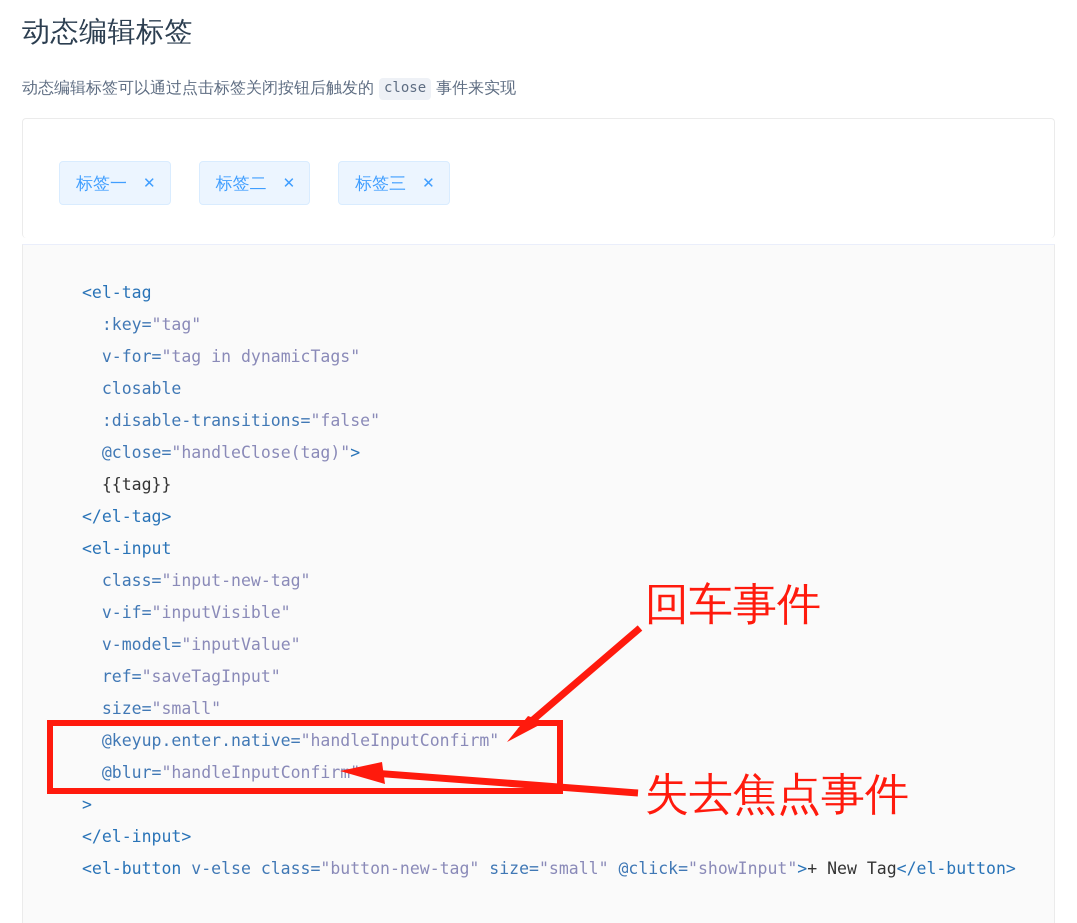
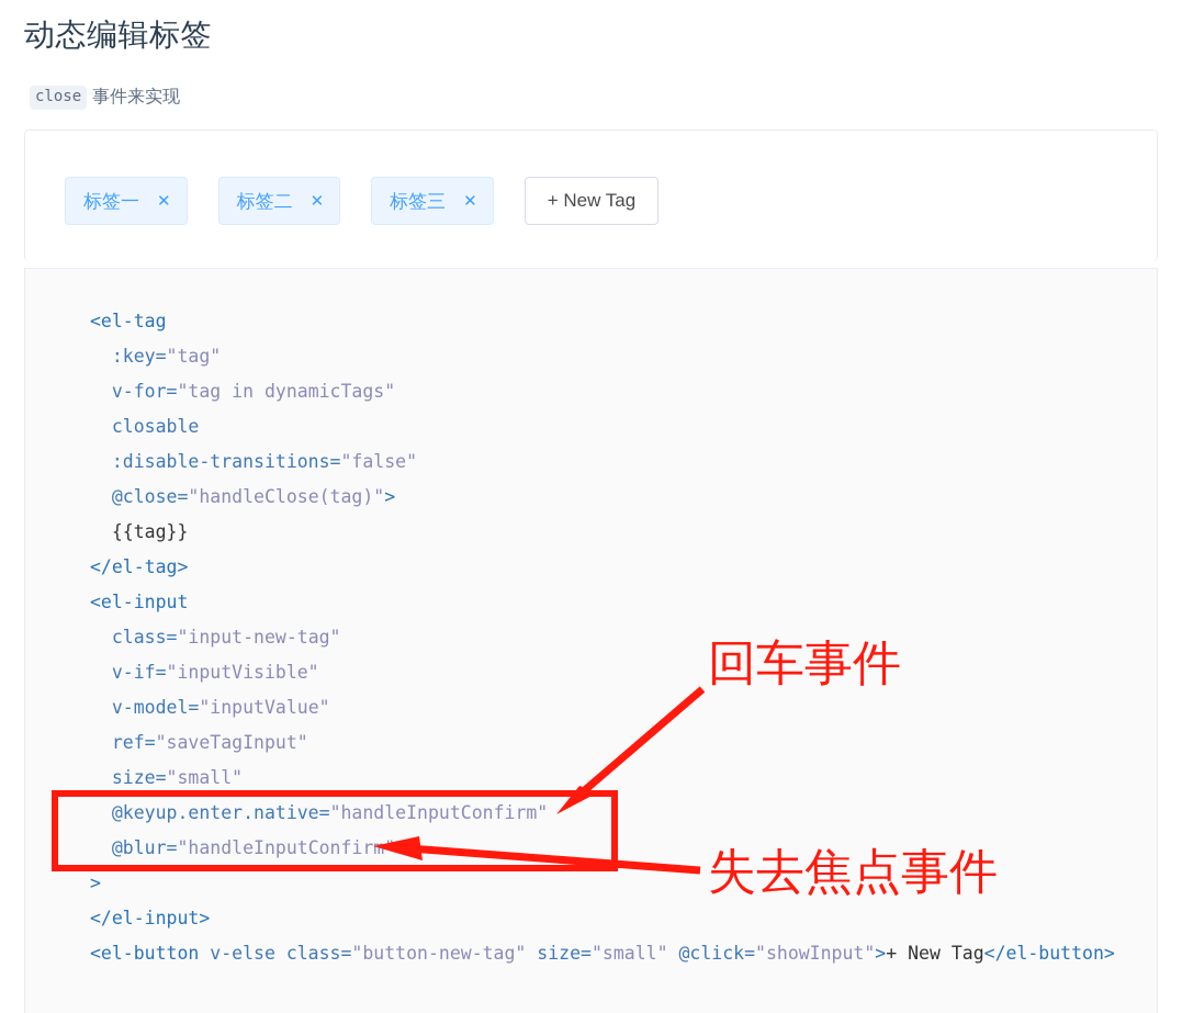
  动态编辑标签
- 动态编辑标签可以通过点击标签关闭按钮后触发的
  close
  事件来实现
  标签一
  ✕
  标签二
  ✕
  标签三
  ✕
+ + New Tag
  <el-tag :key="tag" v-for="tag in dynamicTags" closable :disable-transitions="false" @close="handleClose(tag)"> {{tag}} </el-tag> <el-input class="input-new-tag" v-if="inputVisible" v-model="inputValue" ref="saveTagInput" size="small" @keyup.enter.native="handleInputConfirm" @blur="handleInputConfir > </el-input> <el-button v-else class="button-new-tag" size="small" @click="showInput">+ New Tag</el-button>
  回车事件
  失去焦点事件
